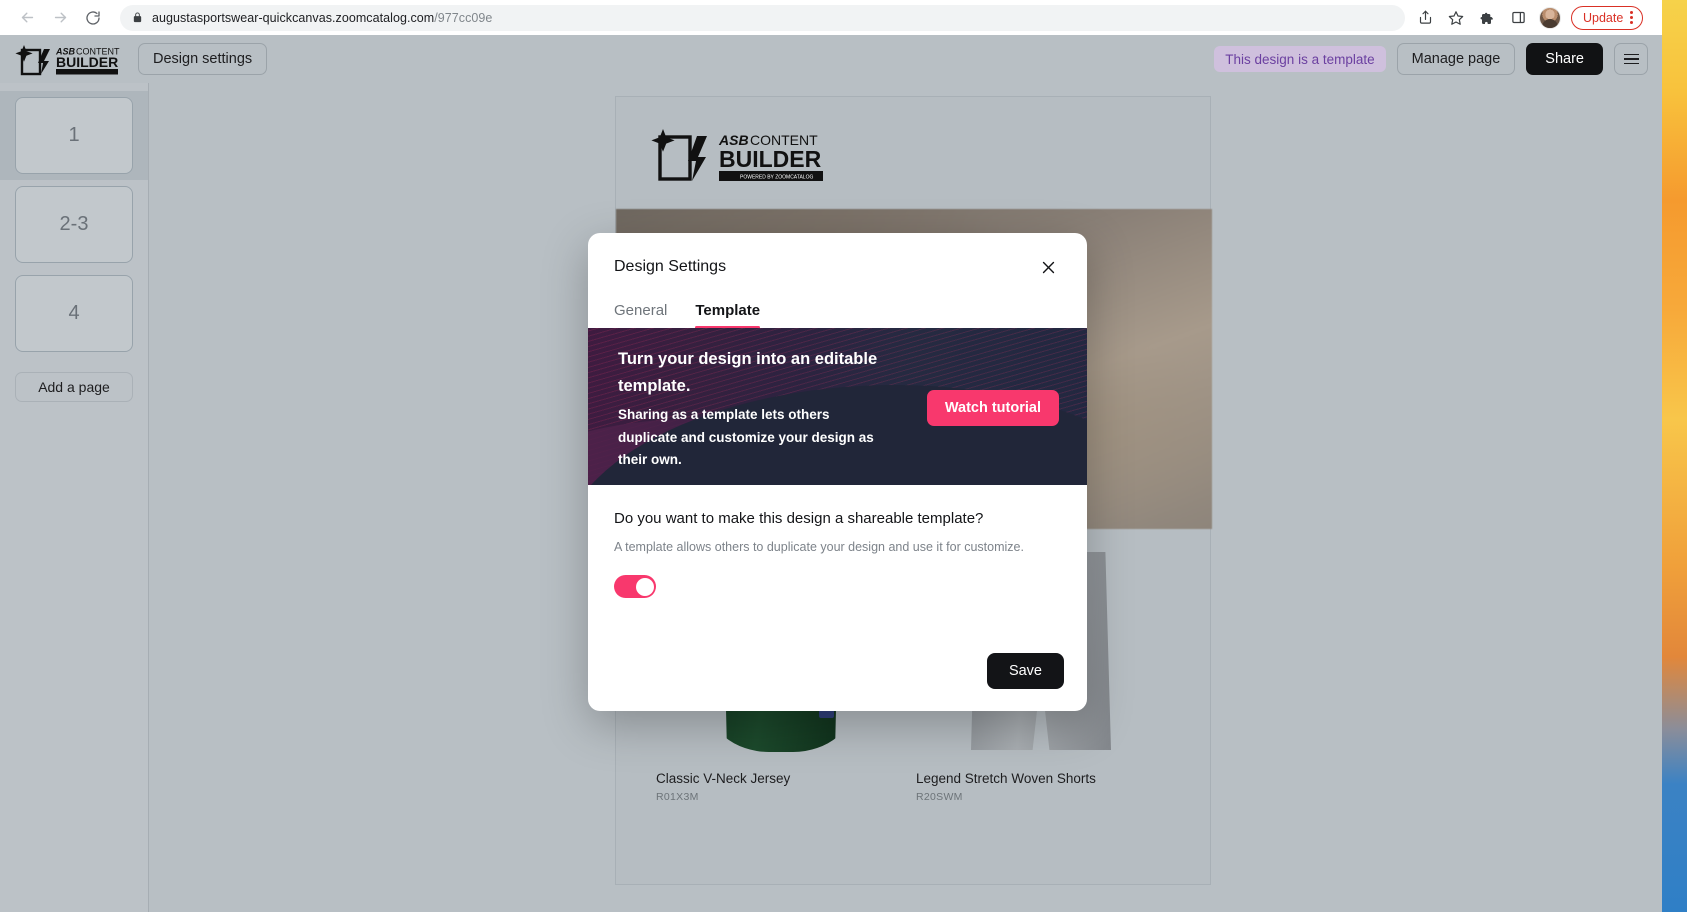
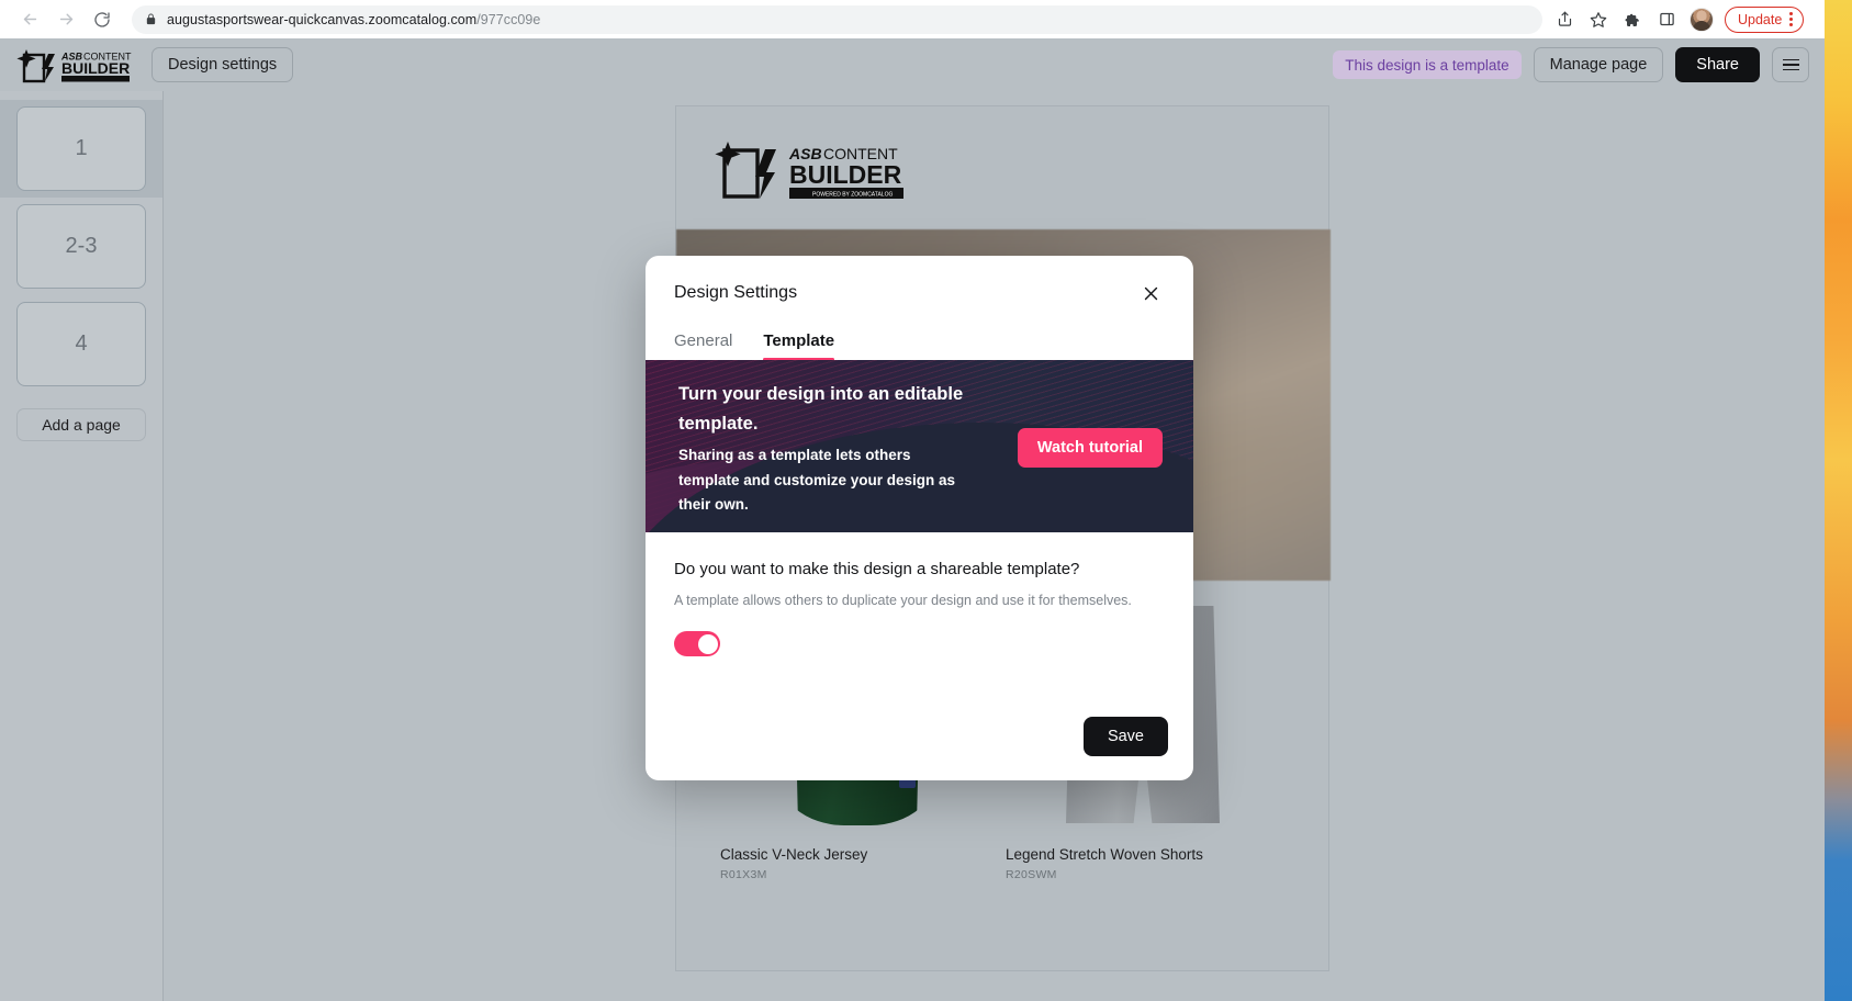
  augustasportswear-quickcanvas.zoomcatalog.com/977cc09e
  Update
  ASB
  CONTENT
  BUILDER
  Design settings
  This design is a template
  Manage page
  Share
  1
  2-3
  4
  Add a page
  ASB
  CONTENT
  BUILDER
  Classic V-Neck Jersey
  R01X3M
  Legend Stretch Woven Shorts
  R20SWM
  Design Settings
  General
  Template
  Turn your design into an editable template.
- Sharing as a template lets others duplicate and customize your design as their own.
+ Sharing as a template lets others template and customize your design as their own.
  Watch tutorial
  Do you want to make this design a shareable template?
- A template allows others to duplicate your design and use it for customize.
+ A template allows others to duplicate your design and use it for themselves.
  Save
